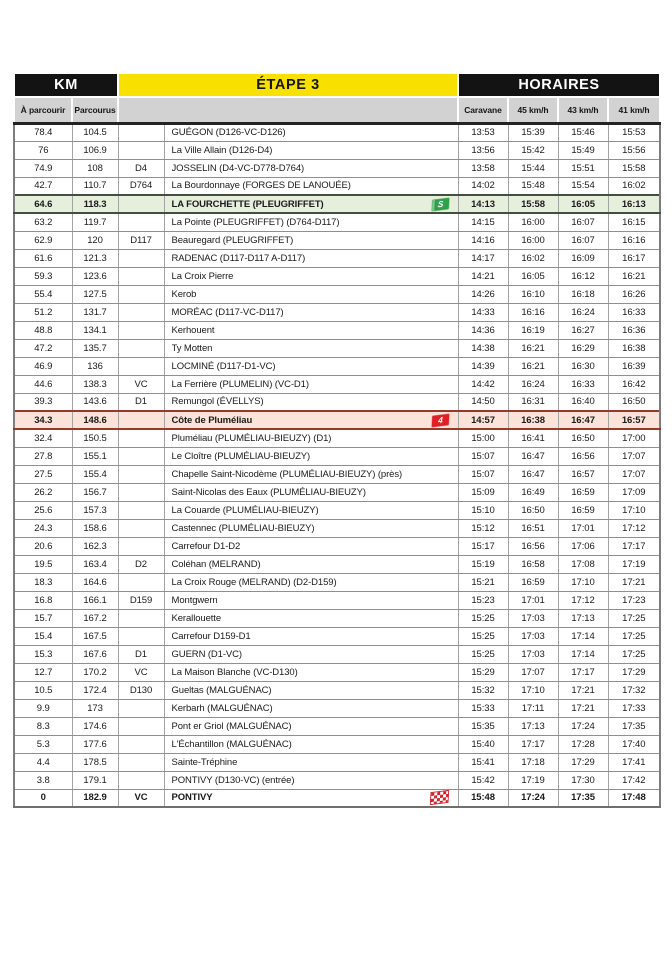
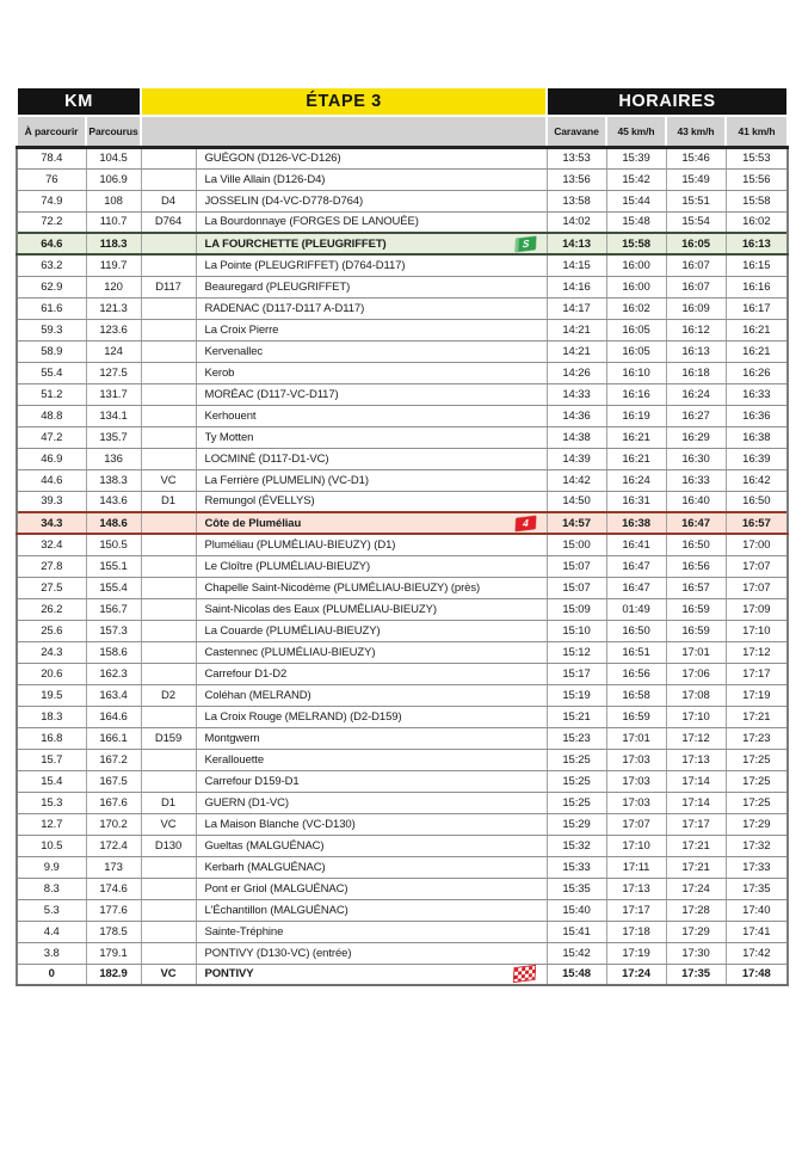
  KM	ÉTAPE 3	HORAIRES
  À parcourir	Parcourus		Caravane	45 km/h	43 km/h	41 km/h
  78.4	104.5		GUÉGON (D126-VC-D126)	13:53	15:39	15:46	15:53
  76	106.9		La Ville Allain (D126-D4)	13:56	15:42	15:49	15:56
  74.9	108	D4	JOSSELIN (D4-VC-D778-D764)	13:58	15:44	15:51	15:58
- 42.7	110.7	D764	La Bourdonnaye (FORGES DE LANOUÉE)	14:02	15:48	15:54	16:02
+ 72.2	110.7	D764	La Bourdonnaye (FORGES DE LANOUÉE)	14:02	15:48	15:54	16:02
  63.2	119.7		La Pointe (PLEUGRIFFET) (D764-D117)	14:15	16:00	16:07	16:15
  62.9	120	D117	Beauregard (PLEUGRIFFET)	14:16	16:00	16:07	16:16
  61.6	121.3		RADENAC (D117-D117 A-D117)	14:17	16:02	16:09	16:17
  59.3	123.6		La Croix Pierre	14:21	16:05	16:12	16:21
+ 58.9	124		Kervenallec	14:21	16:05	16:13	16:21
  55.4	127.5		Kerob	14:26	16:10	16:18	16:26
  51.2	131.7		MORÉAC (D117-VC-D117)	14:33	16:16	16:24	16:33
  48.8	134.1		Kerhouent	14:36	16:19	16:27	16:36
  47.2	135.7		Ty Motten	14:38	16:21	16:29	16:38
  46.9	136		LOCMINÉ (D117-D1-VC)	14:39	16:21	16:30	16:39
  44.6	138.3	VC	La Ferrière (PLUMELIN) (VC-D1)	14:42	16:24	16:33	16:42
  39.3	143.6	D1	Remungol (ÉVELLYS)	14:50	16:31	16:40	16:50
  32.4	150.5		Pluméliau (PLUMÉLIAU-BIEUZY) (D1)	15:00	16:41	16:50	17:00
  27.8	155.1		Le Cloître (PLUMÉLIAU-BIEUZY)	15:07	16:47	16:56	17:07
  27.5	155.4		Chapelle Saint-Nicodème (PLUMÉLIAU-BIEUZY) (près)	15:07	16:47	16:57	17:07
- 26.2	156.7		Saint-Nicolas des Eaux (PLUMÉLIAU-BIEUZY)	15:09	16:49	16:59	17:09
+ 26.2	156.7		Saint-Nicolas des Eaux (PLUMÉLIAU-BIEUZY)	15:09	01:49	16:59	17:09
  25.6	157.3		La Couarde (PLUMÉLIAU-BIEUZY)	15:10	16:50	16:59	17:10
  24.3	158.6		Castennec (PLUMÉLIAU-BIEUZY)	15:12	16:51	17:01	17:12
  20.6	162.3		Carrefour D1-D2	15:17	16:56	17:06	17:17
  19.5	163.4	D2	Coléhan (MELRAND)	15:19	16:58	17:08	17:19
  18.3	164.6		La Croix Rouge (MELRAND) (D2-D159)	15:21	16:59	17:10	17:21
  16.8	166.1	D159	Montgwern	15:23	17:01	17:12	17:23
  15.7	167.2		Kerallouette	15:25	17:03	17:13	17:25
  15.4	167.5		Carrefour D159-D1	15:25	17:03	17:14	17:25
  15.3	167.6	D1	GUERN (D1-VC)	15:25	17:03	17:14	17:25
  12.7	170.2	VC	La Maison Blanche (VC-D130)	15:29	17:07	17:17	17:29
  10.5	172.4	D130	Gueltas (MALGUÉNAC)	15:32	17:10	17:21	17:32
  9.9	173		Kerbarh (MALGUÉNAC)	15:33	17:11	17:21	17:33
  8.3	174.6		Pont er Griol (MALGUÉNAC)	15:35	17:13	17:24	17:35
  5.3	177.6		L'Échantillon (MALGUÉNAC)	15:40	17:17	17:28	17:40
  4.4	178.5		Sainte-Tréphine	15:41	17:18	17:29	17:41
  3.8	179.1		PONTIVY (D130-VC) (entrée)	15:42	17:19	17:30	17:42
  0	182.9	VC	PONTIVY	15:48	17:24	17:35	17:48
